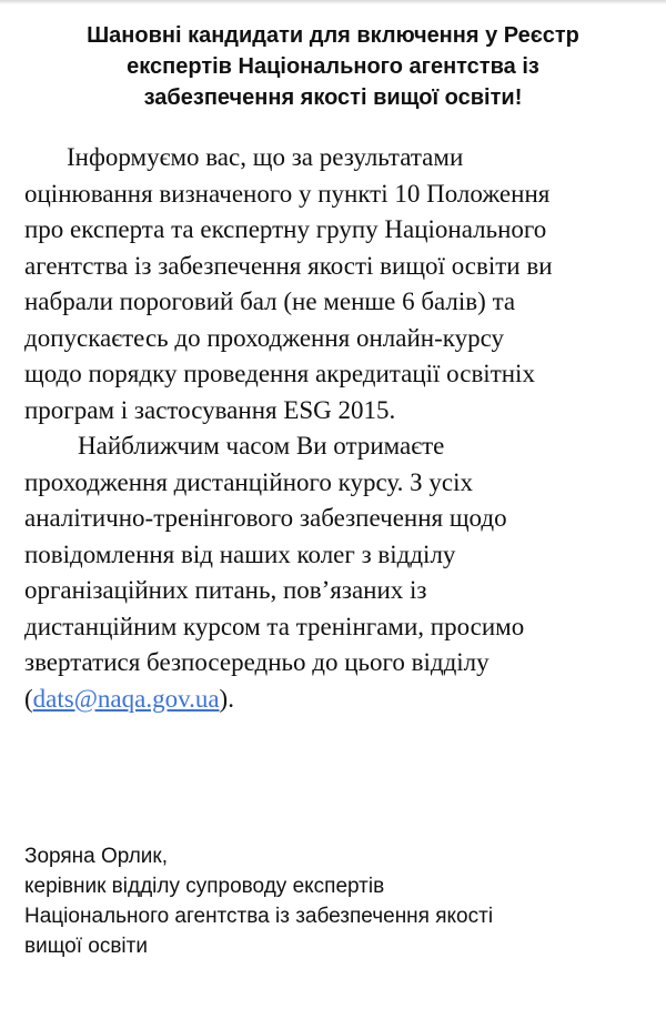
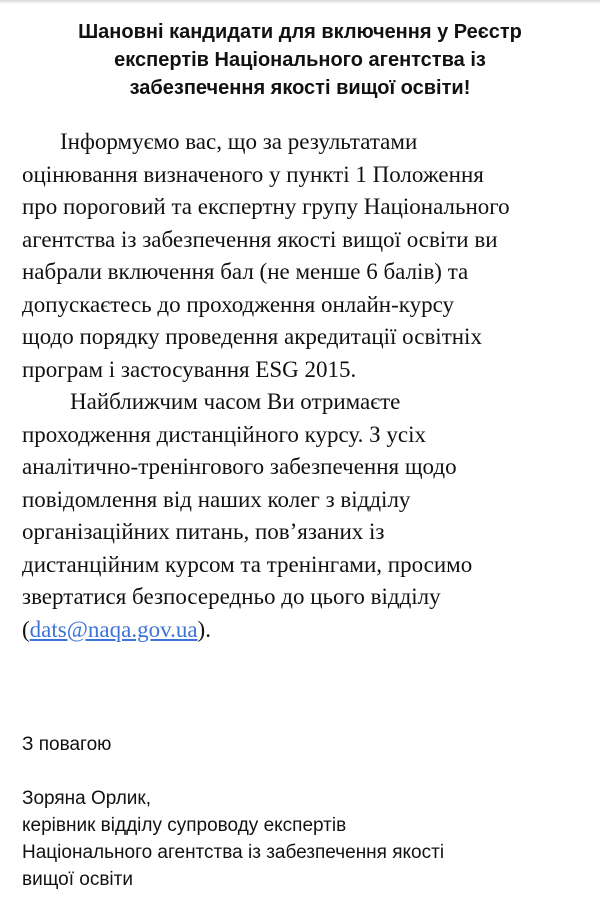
  Шановні кандидати для включення у Реєстр
  експертів Національного агентства із
  забезпечення якості вищої освіти!
  Інформуємо вас, що за результатами
- оцінювання визначеного у пункті 10 Положення
+ оцінювання визначеного у пункті 1 Положення
- про експерта та експертну групу Національного
+ про пороговий та експертну групу Національного
  агентства із забезпечення якості вищої освіти ви
- набрали пороговий бал (не менше 6 балів) та
+ набрали включення бал (не менше 6 балів) та
  допускаєтесь до проходження онлайн-курсу
  щодо порядку проведення акредитації освітніх
  програм і застосування ESG 2015.
  Найближчим часом Ви отримаєте
  проходження дистанційного курсу. З усіх
  аналітично-тренінгового забезпечення щодо
  повідомлення від наших колег з відділу
  організаційних питань, пов’язаних із
  дистанційним курсом та тренінгами, просимо
  звертатися безпосередньо до цього відділу
  (dats@naqa.gov.ua).
+ З повагою
  Зоряна Орлик,
  керівник відділу супроводу експертів
  Національного агентства із забезпечення якості
  вищої освіти
